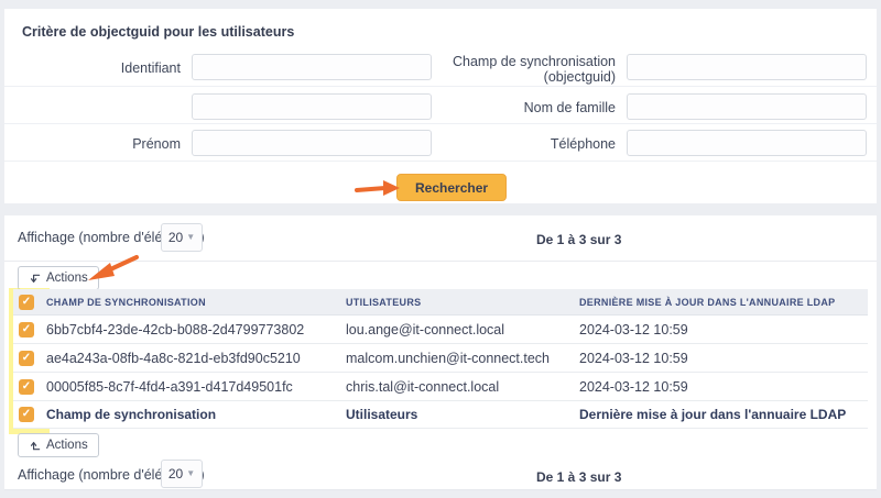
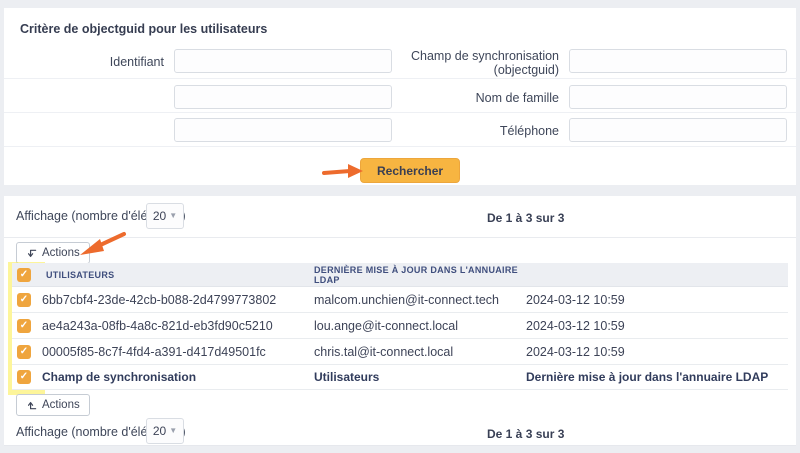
  Critère de objectguid pour les utilisateurs
  Identifiant
  Champ de synchronisation
  (objectguid)
  Nom de famille
- Prénom
  Téléphone
  Rechercher
  Affichage (nombre d'élé
  20
  ▼
  De 1 à 3 sur 3
  Actions
  ✓
- CHAMP DE SYNCHRONISATION
  UTILISATEURS
  DERNIÈRE MISE À JOUR DANS L'ANNUAIRE LDAP
  ✓
  6bb7cbf4-23de-42cb-b088-2d4799773802
- lou.ange@it-connect.local
+ malcom.unchien@it-connect.tech
  2024-03-12 10:59
  ✓
  ae4a243a-08fb-4a8c-821d-eb3fd90c5210
- malcom.unchien@it-connect.tech
+ lou.ange@it-connect.local
  2024-03-12 10:59
  ✓
  00005f85-8c7f-4fd4-a391-d417d49501fc
  chris.tal@it-connect.local
  2024-03-12 10:59
  ✓
  Champ de synchronisation
  Utilisateurs
  Dernière mise à jour dans l'annuaire LDAP
  Actions
  Affichage (nombre d'élé
  20
  ▼
  De 1 à 3 sur 3
